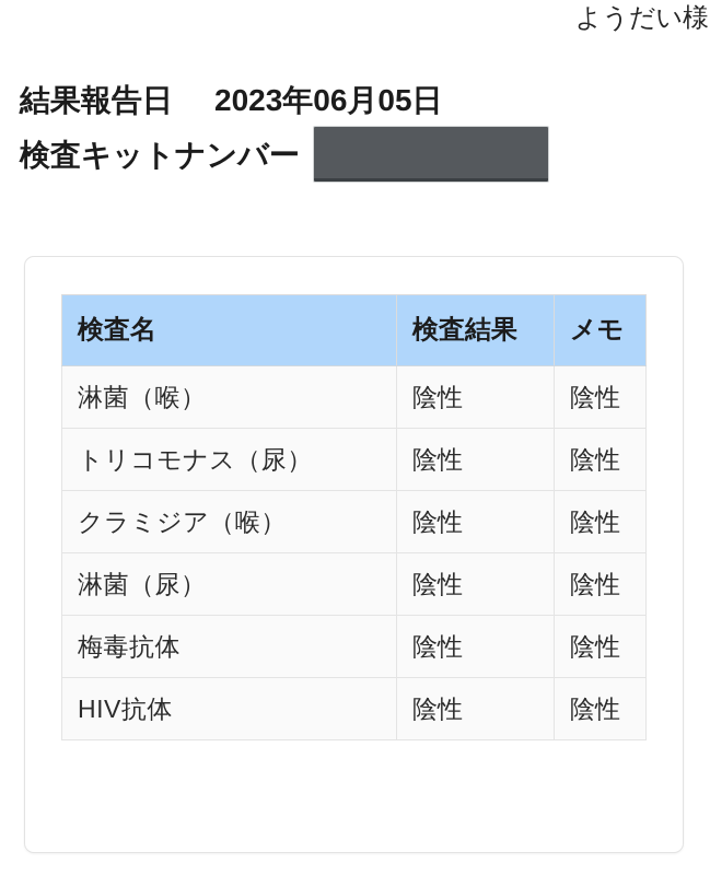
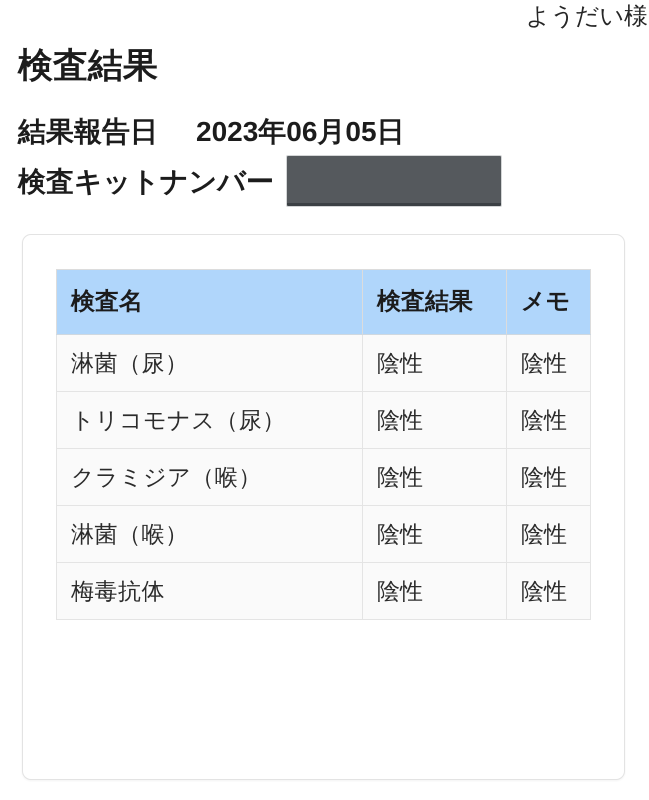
  ようだい様
+ 検査結果
  結果報告日
  2023年06月05日
  検査キットナンバー
  検査名	検査結果	メモ
- 淋菌（喉）	陰性	陰性
+ 淋菌（尿）	陰性	陰性
  トリコモナス（尿）	陰性	陰性
  クラミジア（喉）	陰性	陰性
- 淋菌（尿）	陰性	陰性
+ 淋菌（喉）	陰性	陰性
  梅毒抗体	陰性	陰性
- HIV抗体	陰性	陰性
